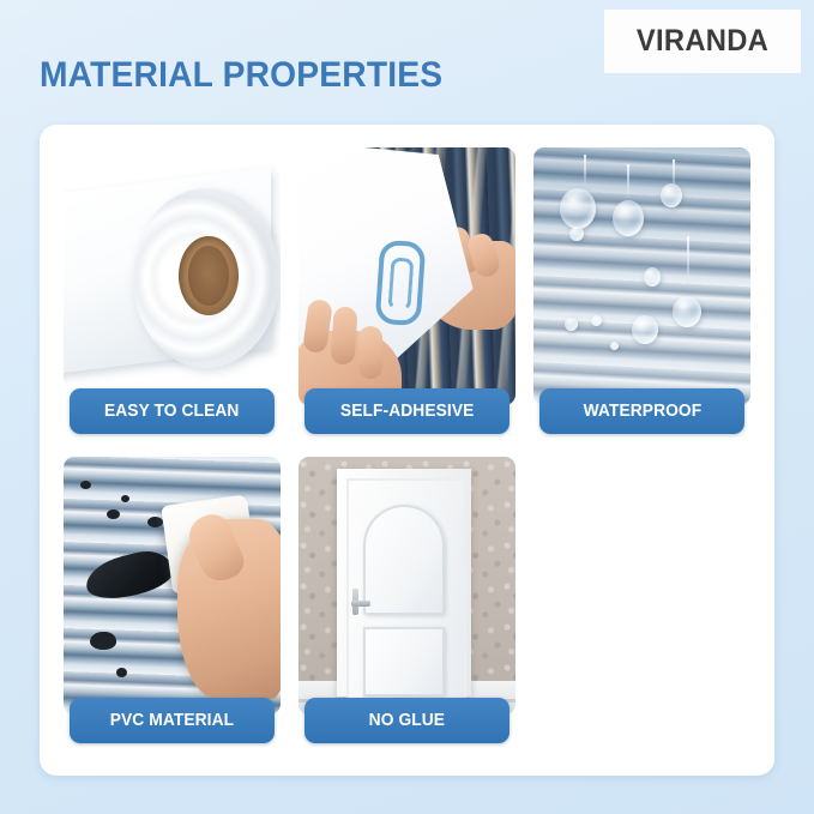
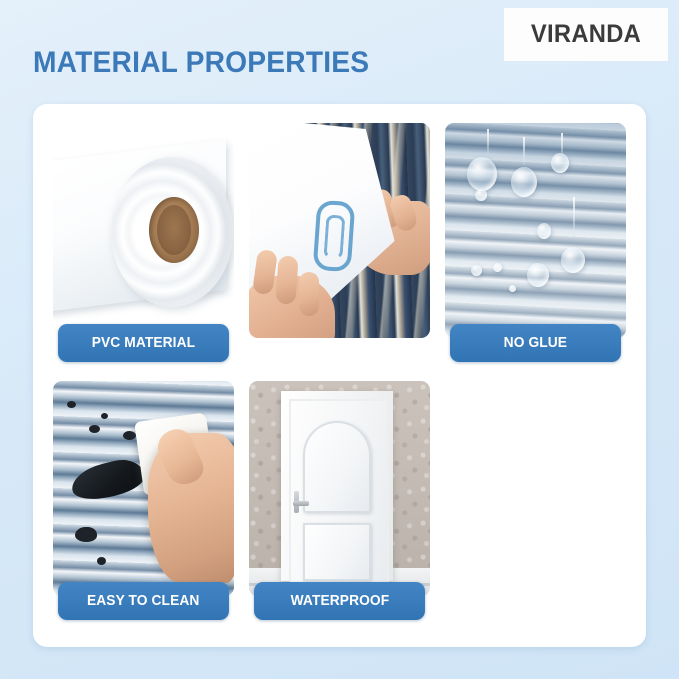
  MATERIAL PROPERTIES
  VIRANDA
- EASY TO CLEAN
+ PVC MATERIAL
- SELF-ADHESIVE
- WATERPROOF
+ NO GLUE
- PVC MATERIAL
+ EASY TO CLEAN
- NO GLUE
+ WATERPROOF
